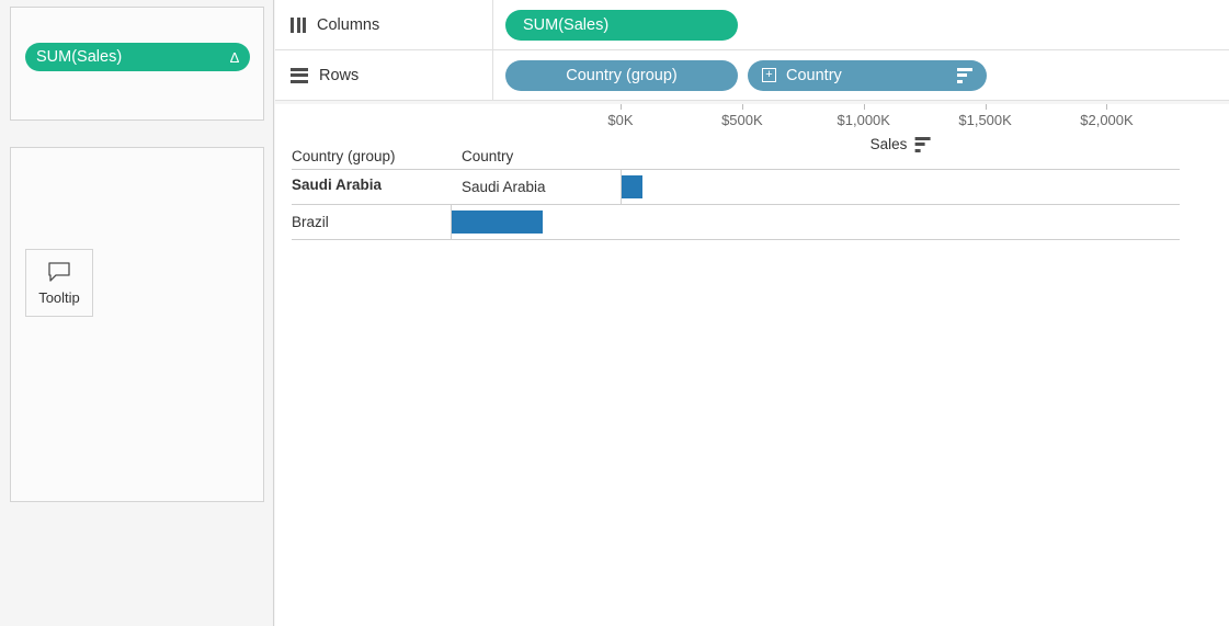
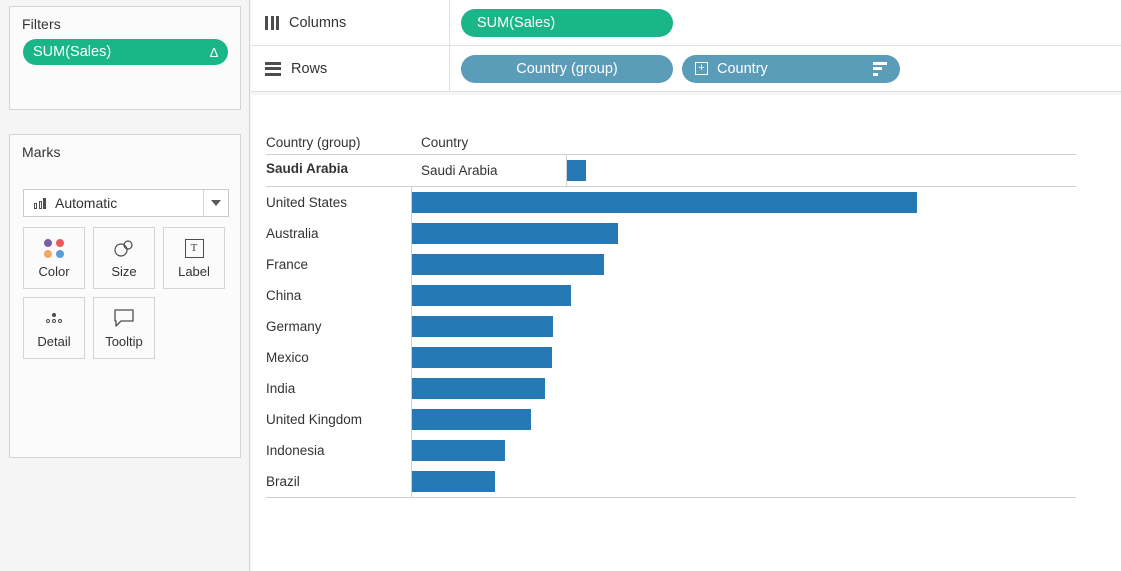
+ Filters
  SUM(Sales)
  ∆
+ Marks
+ Automatic
+ Color
+ Size
+ T
+ Label
+ Detail
  Tooltip
  Columns
  SUM(Sales)
  Rows
  Country (group)
  +
  Country
  Country (group)
  Country
  Saudi Arabia
  Saudi Arabia
+ United States
+ Australia
+ France
+ China
+ Germany
+ Mexico
+ India
+ United Kingdom
+ Indonesia
  Brazil
- Sales
- $0K
- $500K
- $1,000K
- $1,500K
- $2,000K
